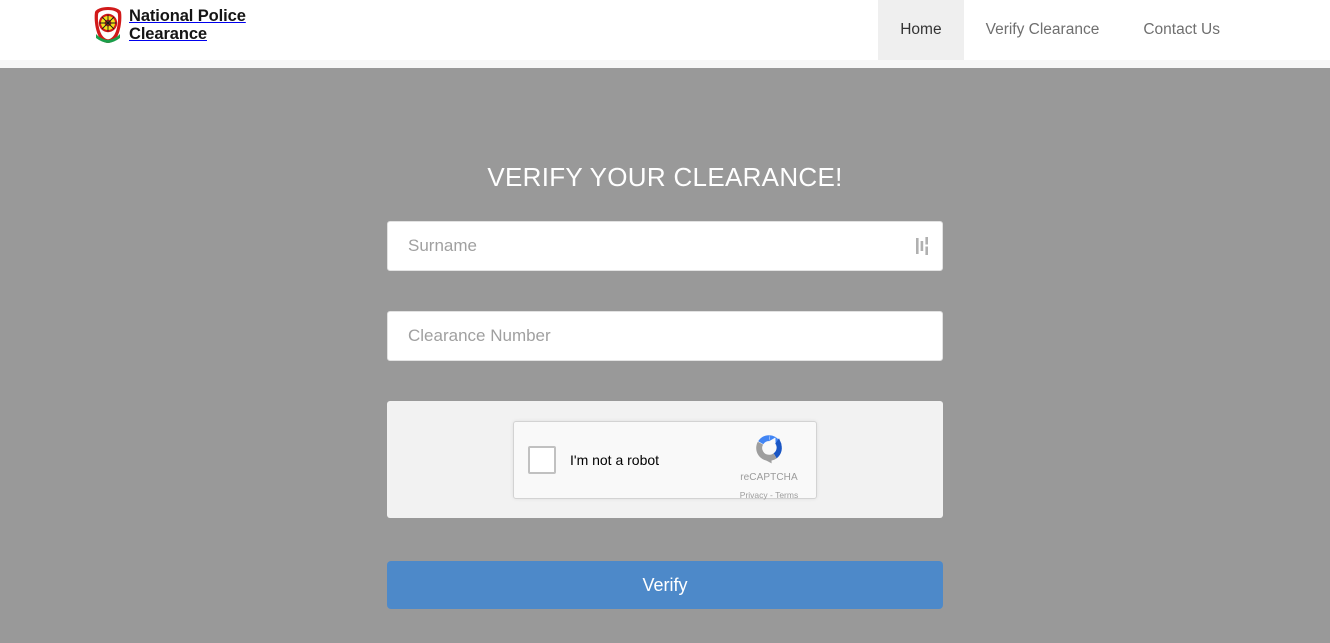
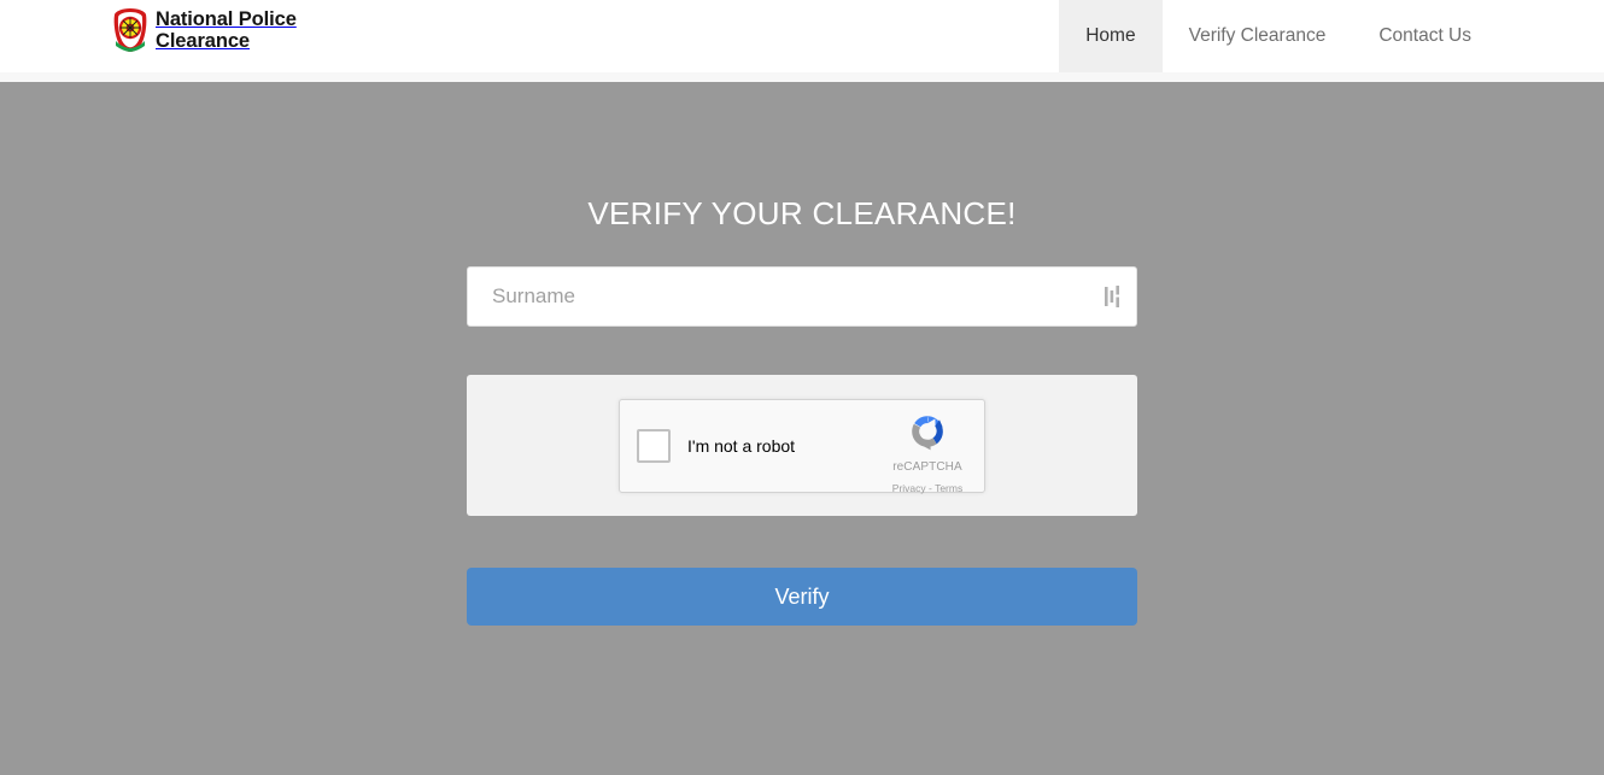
  National Police
  Clearance
  Home
  Verify Clearance
  Contact Us
  VERIFY YOUR CLEARANCE!
  Surname
- Clearance Number
  I'm not a robot
  reCAPTCHA Privacy - Terms
  Verify
